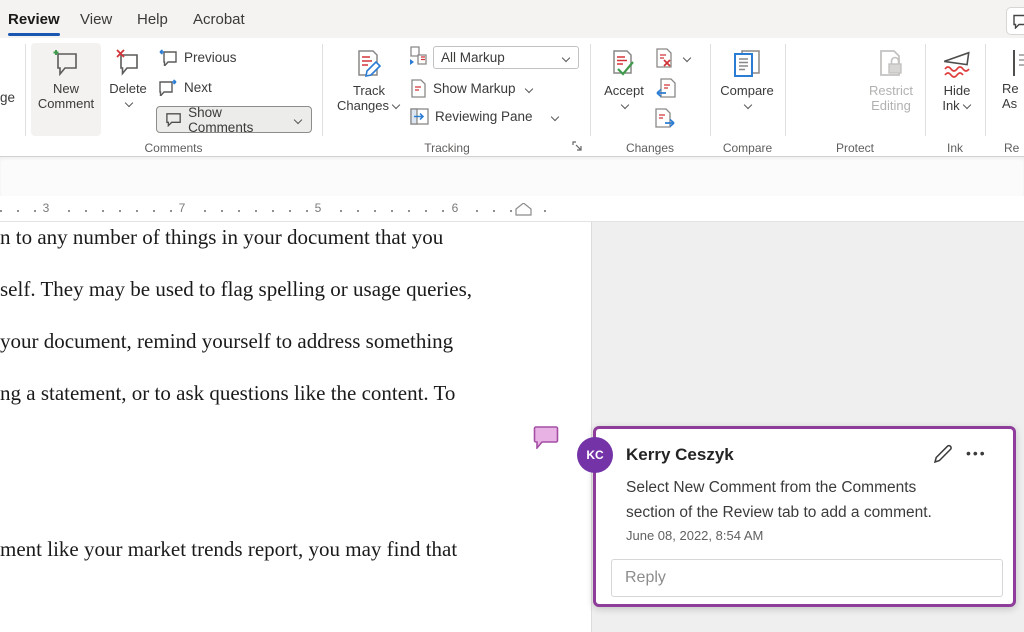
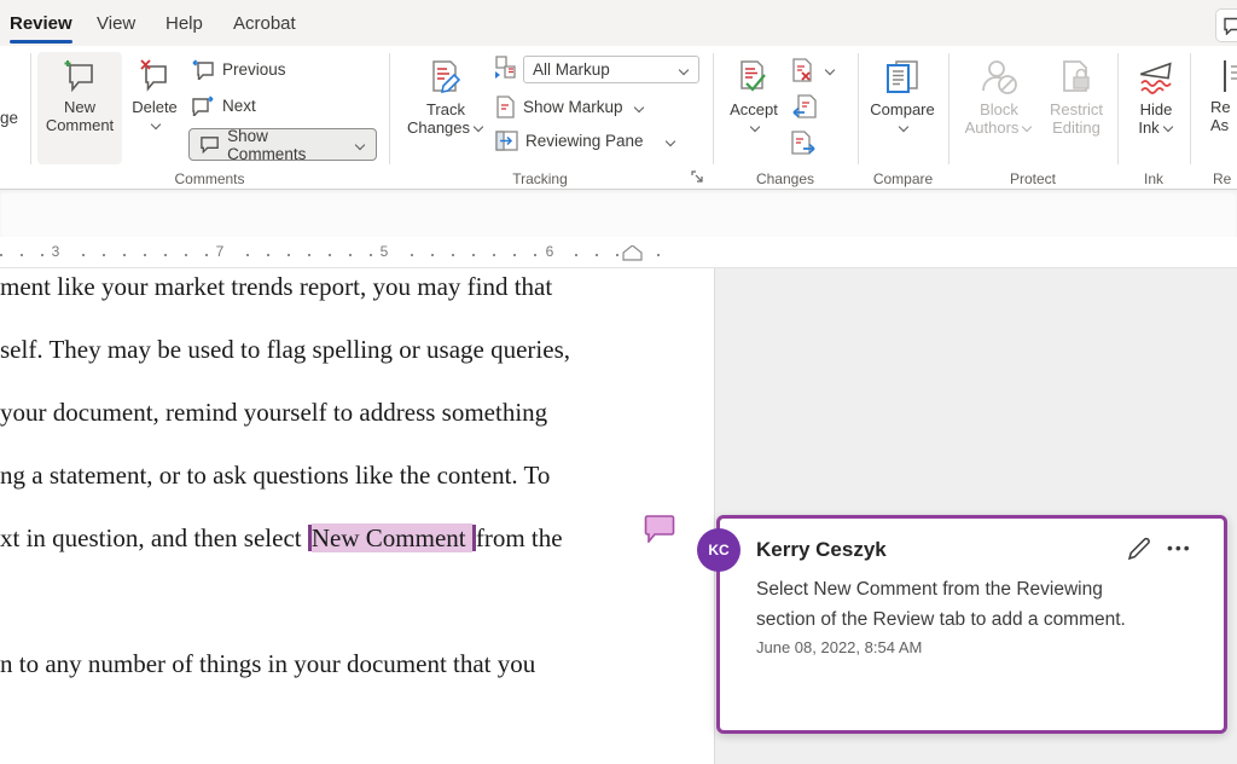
  Review
  View
  Help
  Acrobat
  ge
  New
  Comment
  Delete
  Previous
  Next
  Show Comments
  Comments
  Track
  Changes
  All Markup
  Show Markup
  Reviewing Pane
  Tracking
  Accept
  Changes
  Compare
  Compare
+ Block
+ Authors
  Restrict
  Editing
  Protect
  Hide
  Ink
  Ink
  Re
  As
  Re
  3
  7
  5
  6
- n to any number of things in your document that you
+ ment like your market trends report, you may find that
  self. They may be used to flag spelling or usage queries,
  your document, remind yourself to address something
  ng a statement, or to ask questions like the content. To
+ xt in question, and then select New Comment from the
- ment like your market trends report, you may find that
+ n to any number of things in your document that you
  KC
  Kerry Ceszyk
  •••
- Select New Comment from the Comments
+ Select New Comment from the Reviewing
  section of the Review tab to add a comment.
  June 08, 2022, 8:54 AM
- Reply
